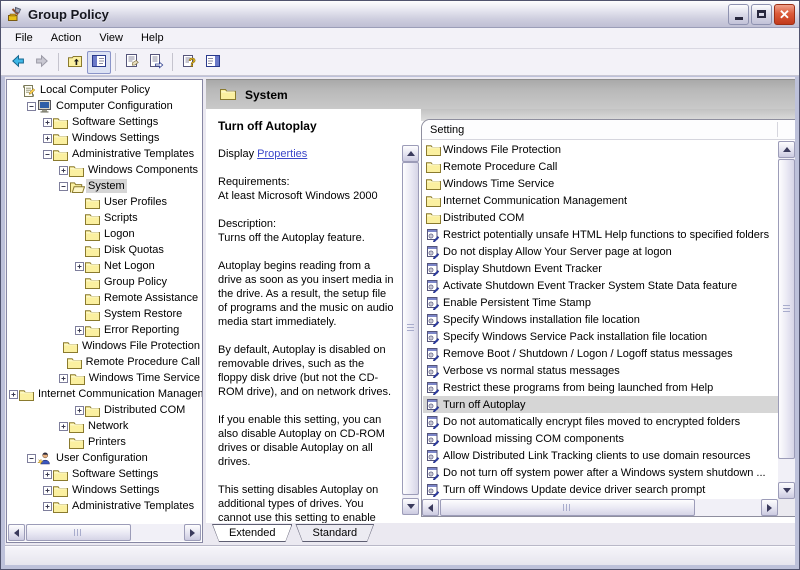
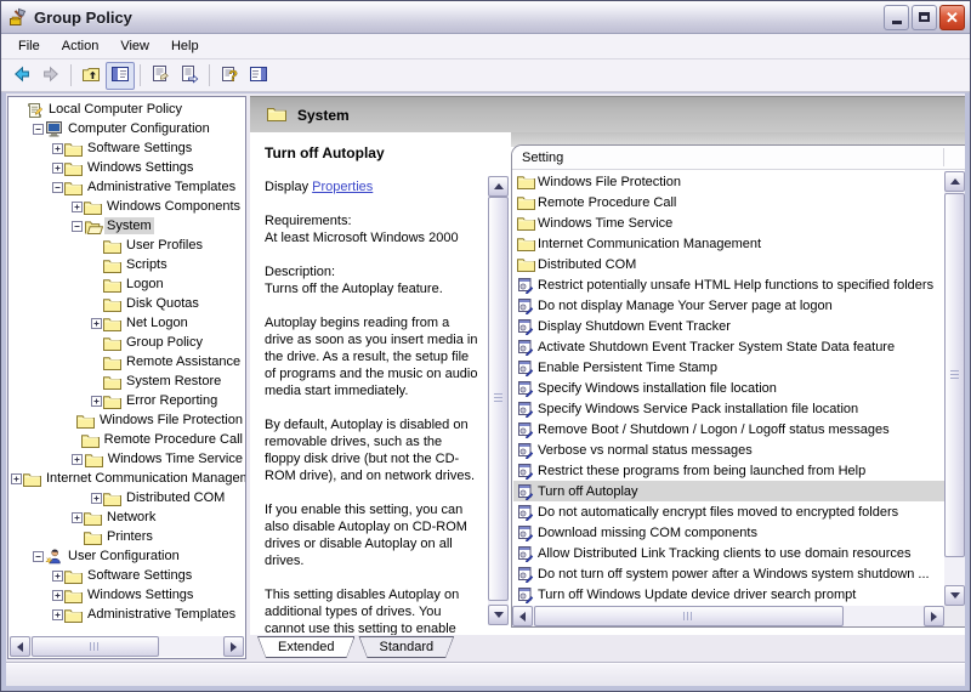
  Group Policy
  ✕
  File
  Action
  View
  Help
  ?
  Local Computer Policy
  Computer Configuration
  Software Settings
  Windows Settings
  Administrative Templates
  Windows Components
  System
  User Profiles
  Scripts
  Logon
  Disk Quotas
  Net Logon
  Group Policy
  Remote Assistance
  System Restore
  Error Reporting
  Windows File Protection
  Remote Procedure Call
  Windows Time Service
  Internet Communication Manage
  Distributed COM
  Network
  Printers
  User Configuration
  Software Settings
  Windows Settings
  Administrative Templates
  System
  Turn off Autoplay
  Display Properties
  Requirements:
  At least Microsoft Windows 2000
  Description:
  Turns off the Autoplay feature.
  Autoplay begins reading from a drive as soon as you insert media in the drive. As a result, the setup file of programs and the music on audio media start immediately.
  By default, Autoplay is disabled on removable drives, such as the floppy disk drive (but not the CD-ROM drive), and on network drives.
  If you enable this setting, you can also disable Autoplay on CD-ROM drives or disable Autoplay on all drives.
  Setting
  Windows File Protection
  Remote Procedure Call
  Windows Time Service
  Internet Communication Management
  Distributed COM
  Restrict potentially unsafe HTML Help functions to specified folders
- Do not display Allow Your Server page at logon
+ Do not display Manage Your Server page at logon
  Display Shutdown Event Tracker
  Activate Shutdown Event Tracker System State Data feature
  Enable Persistent Time Stamp
  Specify Windows installation file location
  Specify Windows Service Pack installation file location
  Remove Boot / Shutdown / Logon / Logoff status messages
  Verbose vs normal status messages
  Restrict these programs from being launched from Help
  Turn off Autoplay
  Do not automatically encrypt files moved to encrypted folders
  Download missing COM components
  Allow Distributed Link Tracking clients to use domain resources
  Do not turn off system power after a Windows system shutdown ...
  Turn off Windows Update device driver search prompt
  Extended
  Standard
